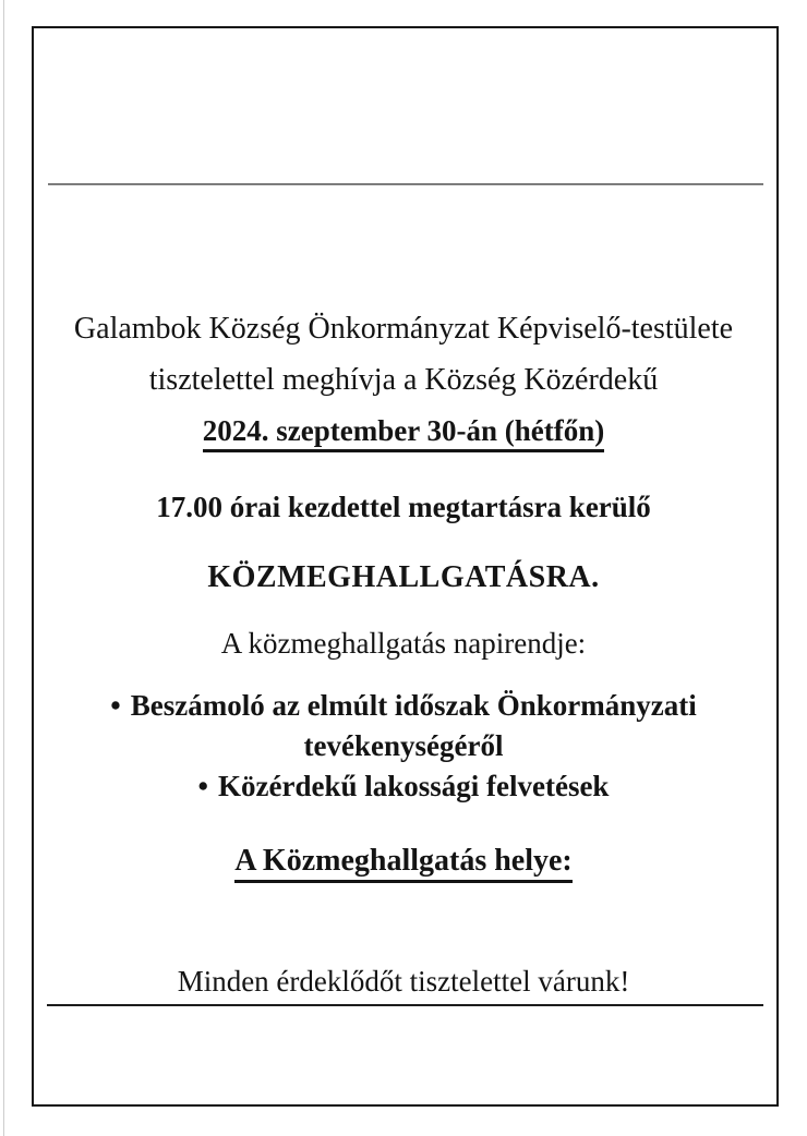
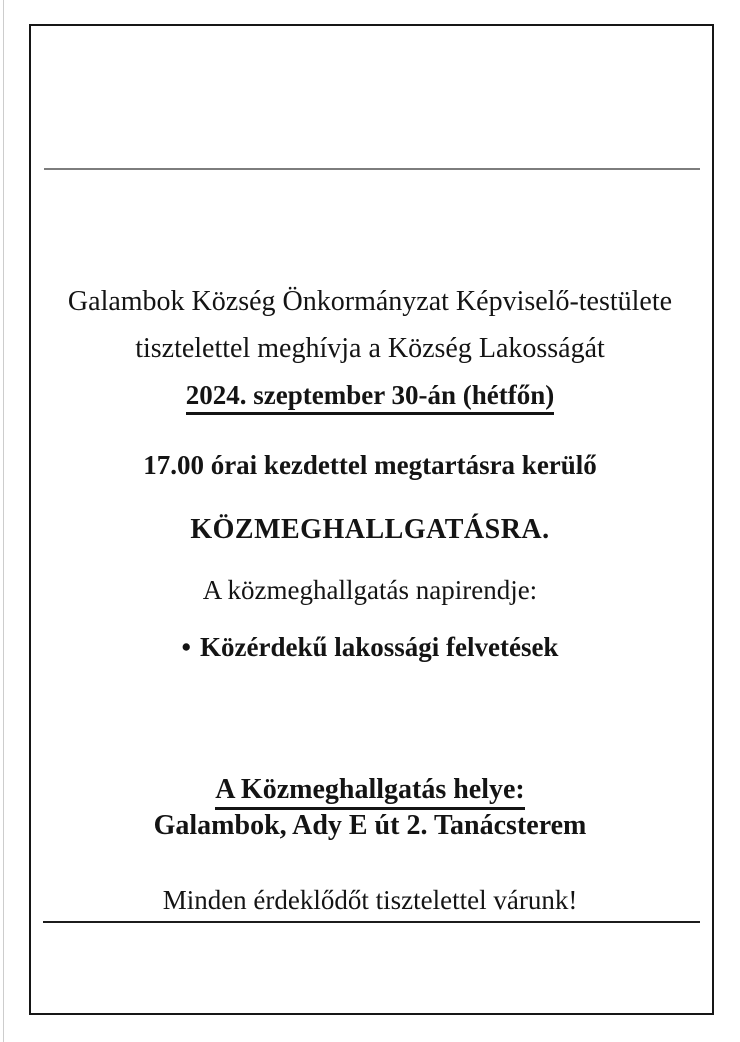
  Galambok Község Önkormányzat Képviselő-testülete
- tisztelettel meghívja a Község Közérdekű
+ tisztelettel meghívja a Község Lakosságát
  2024. szeptember 30-án (hétfőn)
  17.00 órai kezdettel megtartásra kerülő
  KÖZMEGHALLGATÁSRA.
  A közmeghallgatás napirendje:
- • Beszámoló az elmúlt időszak Önkormányzati tevékenységéről
  • Közérdekű lakossági felvetések
  A Közmeghallgatás helye:
+ Galambok, Ady E út 2. Tanácsterem
  Minden érdeklődőt tisztelettel várunk!
